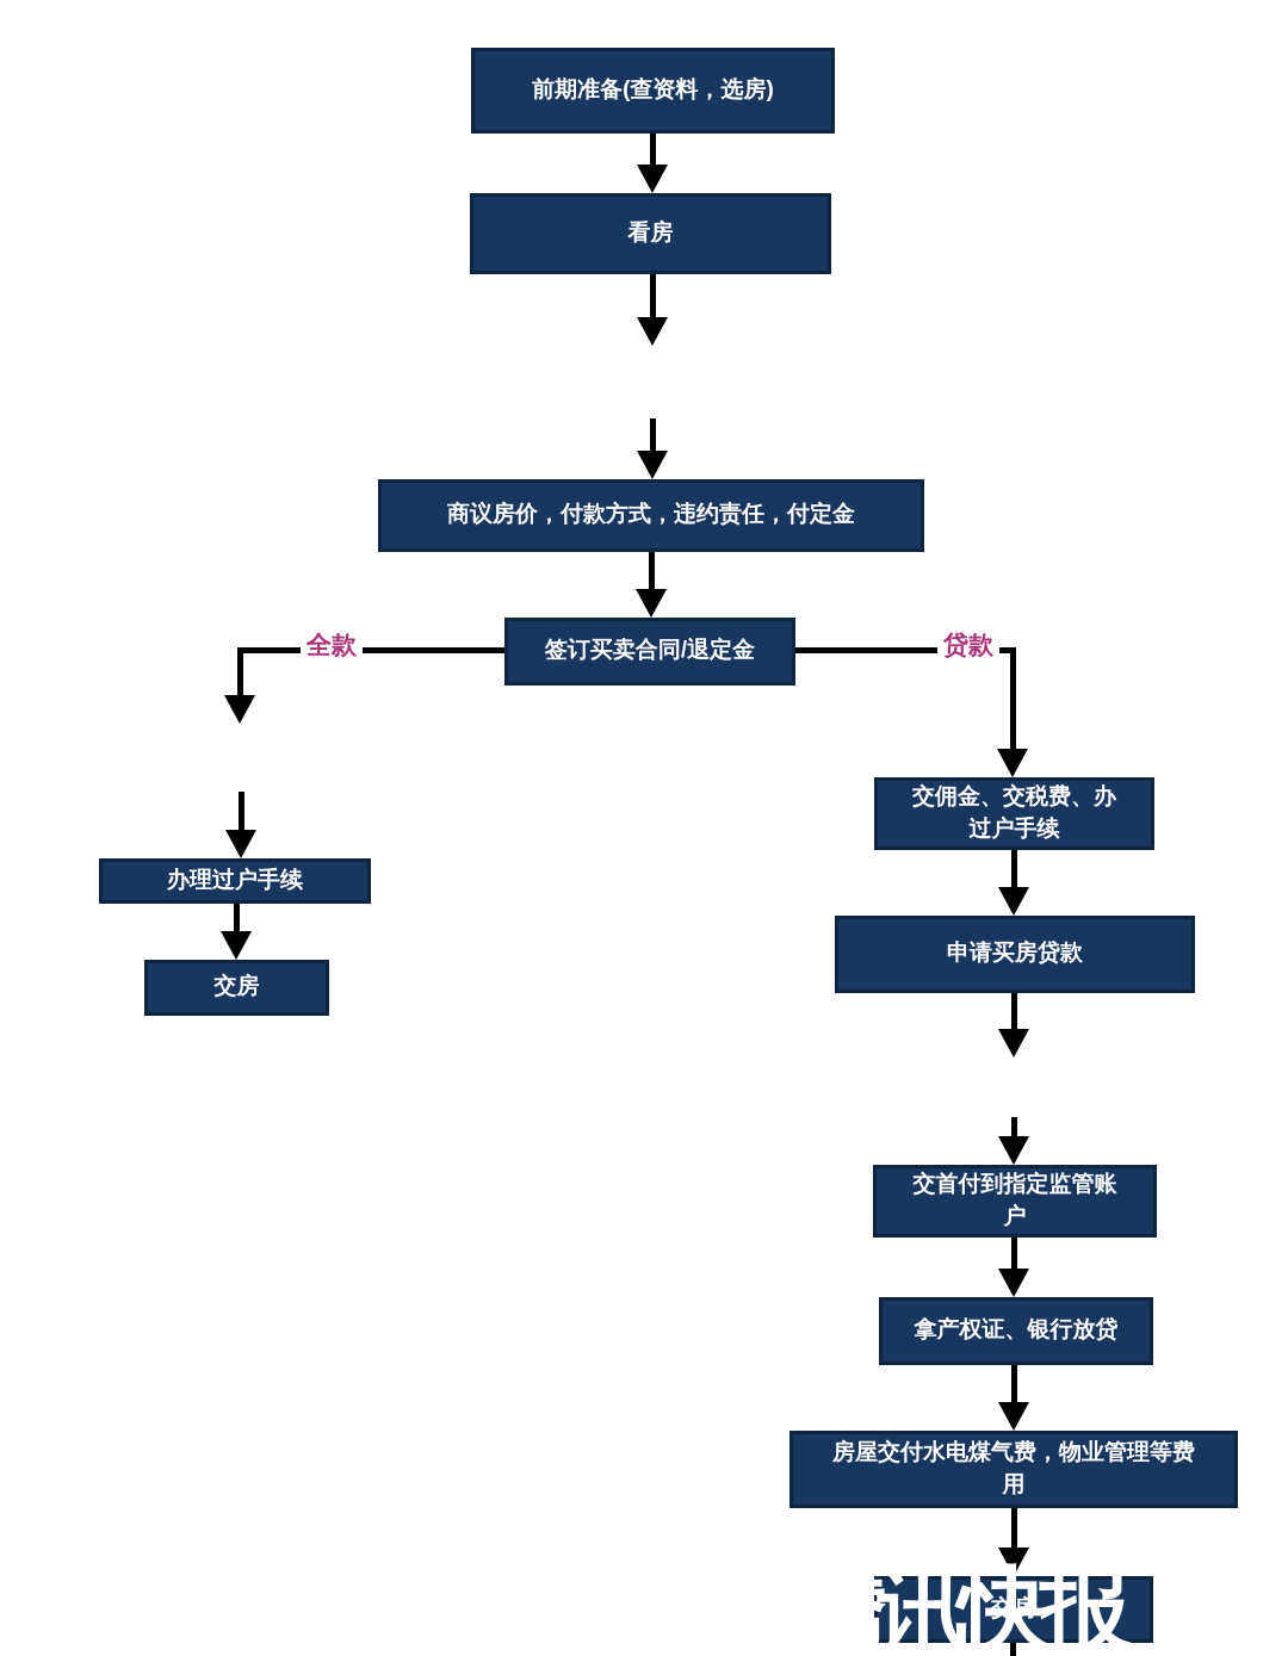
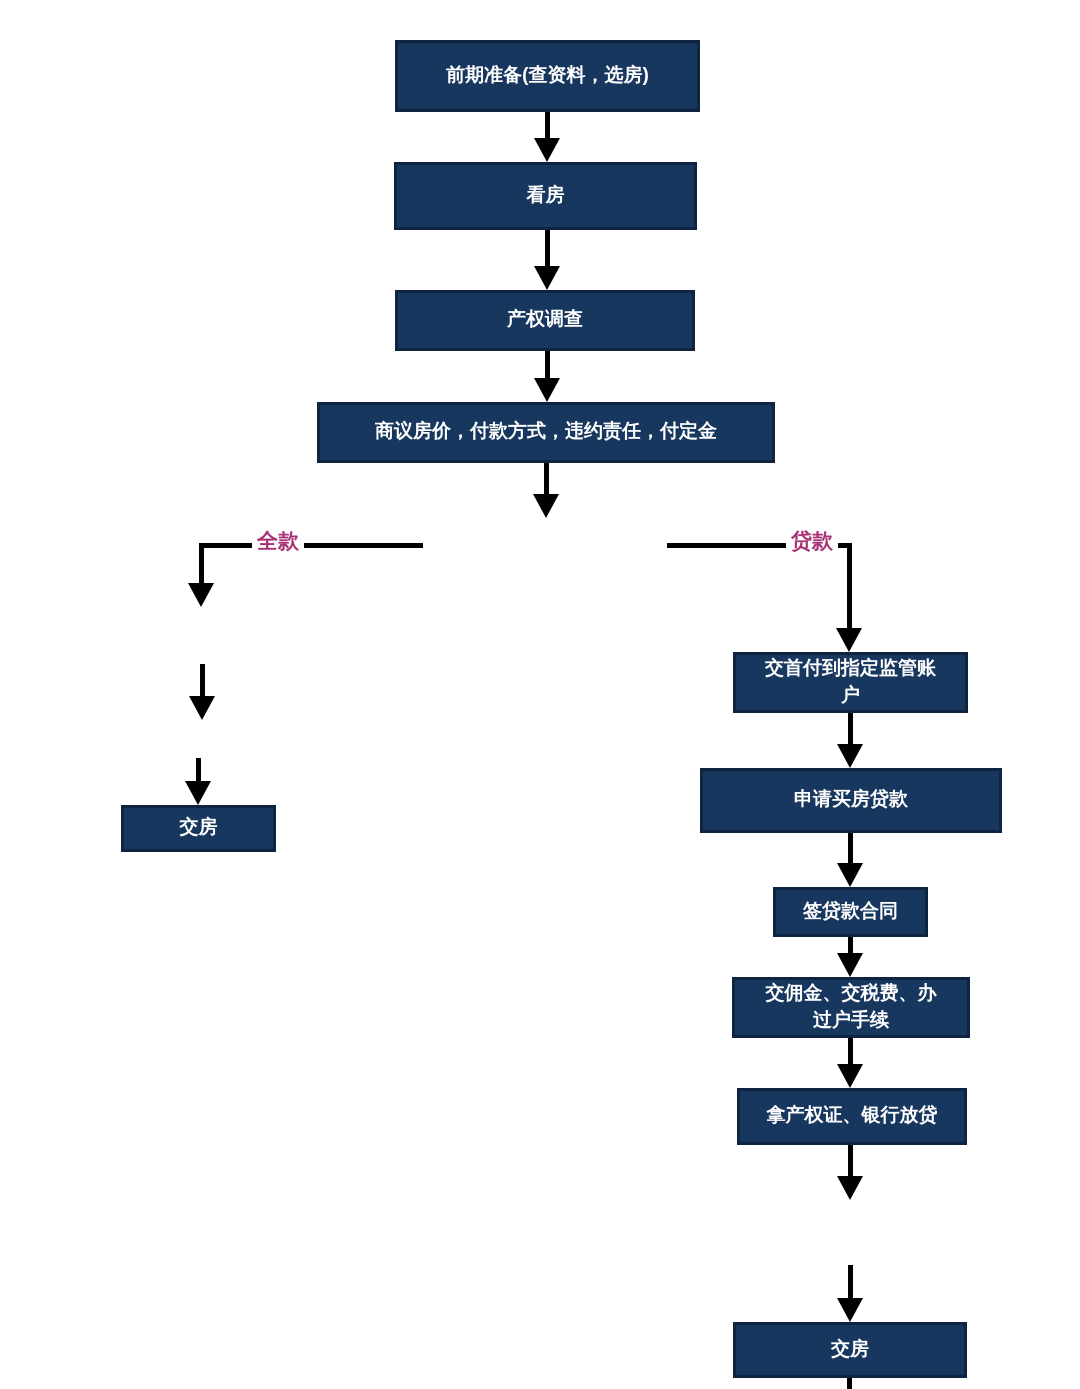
  前期准备(查资料，选房)
  看房
+ 产权调查
  商议房价，付款方式，违约责任，付定金
- 签订买卖合同/退定金
  全款
  贷款
- 办理过户手续
  交房
- 交佣金、交税费、办过户手续
+ 交首付到指定监管账户
  申请买房贷款
+ 签贷款合同
- 交首付到指定监管账户
+ 交佣金、交税费、办过户手续
  拿产权证、银行放贷
- 房屋交付水电煤气费，物业管理等费用
  交房
- 腾讯快报
